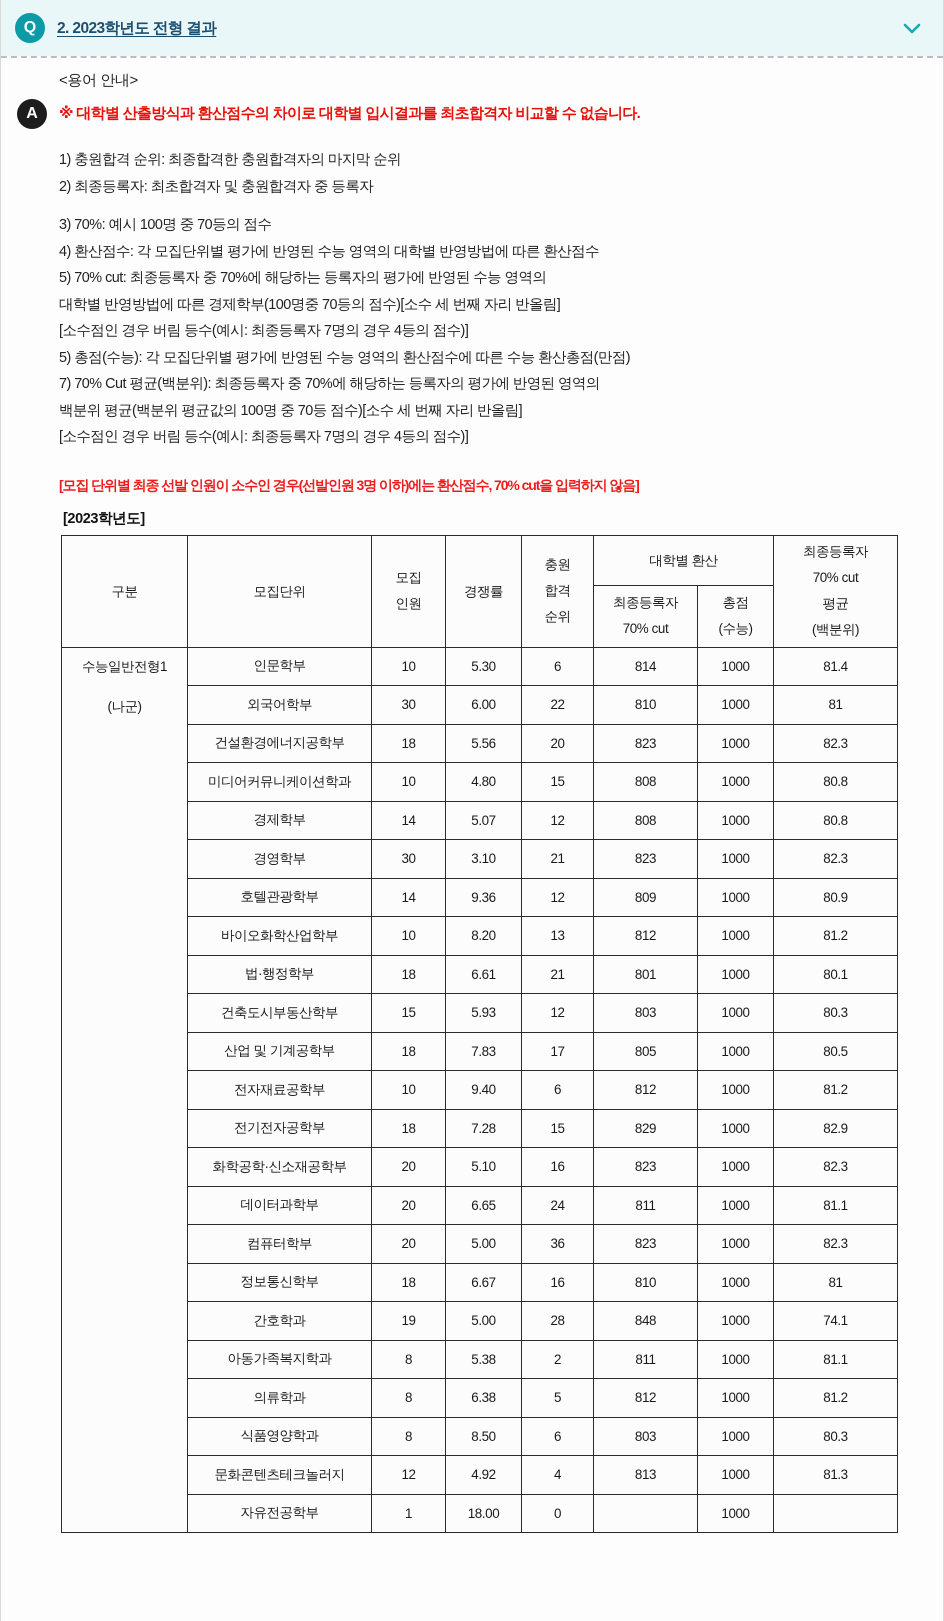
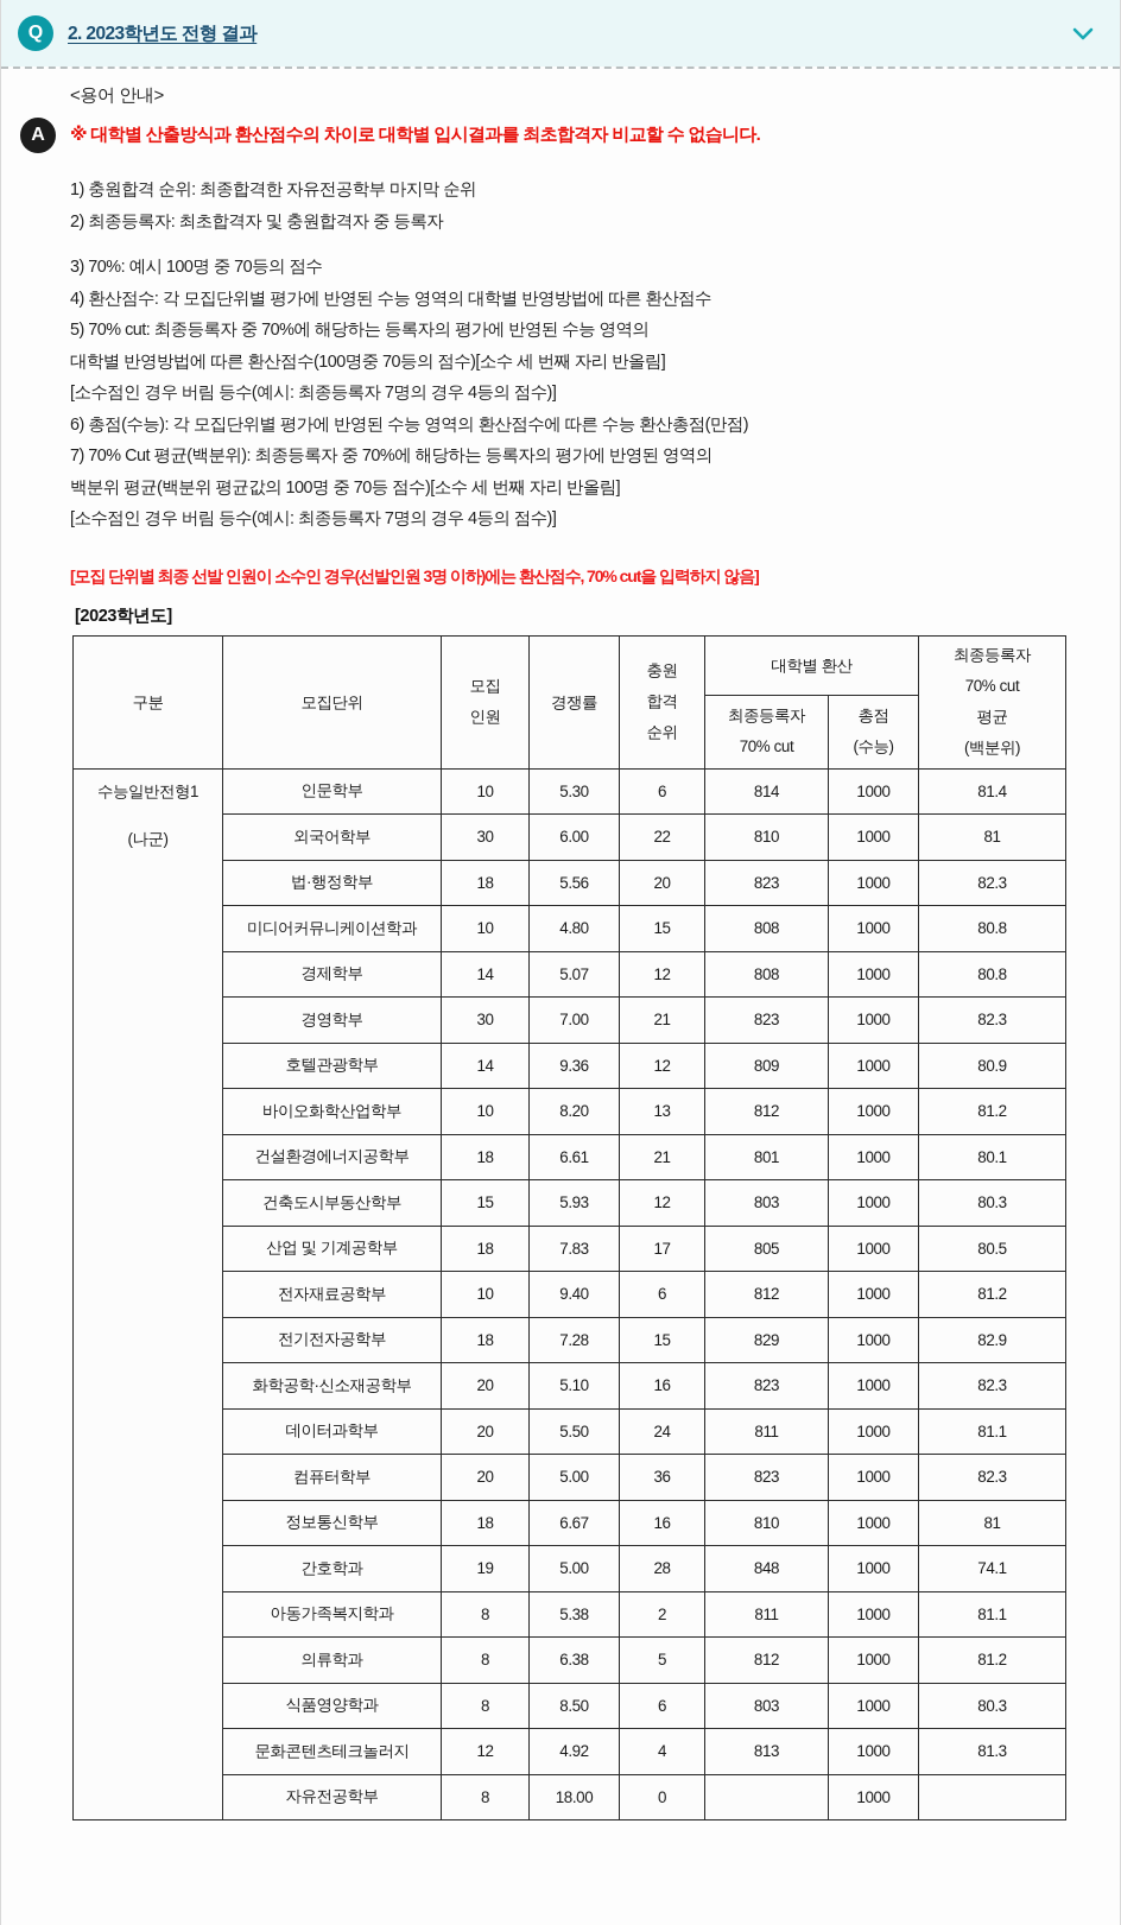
  Q
  2. 2023학년도 전형 결과
  <용어 안내>
  A
  ※ 대학별 산출방식과 환산점수의 차이로 대학별 입시결과를 최초합격자 비교할 수 없습니다.
- 1) 충원합격 순위: 최종합격한 충원합격자의 마지막 순위
+ 1) 충원합격 순위: 최종합격한 자유전공학부 마지막 순위
  2) 최종등록자: 최초합격자 및 충원합격자 중 등록자
  3) 70%: 예시 100명 중 70등의 점수
  4) 환산점수: 각 모집단위별 평가에 반영된 수능 영역의 대학별 반영방법에 따른 환산점수
  5) 70% cut: 최종등록자 중 70%에 해당하는 등록자의 평가에 반영된 수능 영역의
- 대학별 반영방법에 따른 경제학부(100명중 70등의 점수)[소수 세 번째 자리 반올림]
+ 대학별 반영방법에 따른 환산점수(100명중 70등의 점수)[소수 세 번째 자리 반올림]
  [소수점인 경우 버림 등수(예시: 최종등록자 7명의 경우 4등의 점수)]
- 5) 총점(수능): 각 모집단위별 평가에 반영된 수능 영역의 환산점수에 따른 수능 환산총점(만점)
+ 6) 총점(수능): 각 모집단위별 평가에 반영된 수능 영역의 환산점수에 따른 수능 환산총점(만점)
  7) 70% Cut 평균(백분위): 최종등록자 중 70%에 해당하는 등록자의 평가에 반영된 영역의
  백분위 평균(백분위 평균값의 100명 중 70등 점수)[소수 세 번째 자리 반올림]
  [소수점인 경우 버림 등수(예시: 최종등록자 7명의 경우 4등의 점수)]
  [모집 단위별 최종 선발 인원이 소수인 경우(선발인원 3명 이하)에는 환산점수, 70% cut을 입력하지 않음]
  [2023학년도]
  구분	모집단위	모집 인원	경쟁률	충원 합격 순위	대학별 환산	최종등록자 70% cut 평균 (백분위)
  최종등록자 70% cut	총점 (수능)
  수능일반전형1(나군)	인문학부	10	5.30	6	814	1000	81.4
  외국어학부	30	6.00	22	810	1000	81
- 건설환경에너지공학부	18	5.56	20	823	1000	82.3
+ 법·행정학부	18	5.56	20	823	1000	82.3
  미디어커뮤니케이션학과	10	4.80	15	808	1000	80.8
  경제학부	14	5.07	12	808	1000	80.8
- 경영학부	30	3.10	21	823	1000	82.3
+ 경영학부	30	7.00	21	823	1000	82.3
  호텔관광학부	14	9.36	12	809	1000	80.9
  바이오화학산업학부	10	8.20	13	812	1000	81.2
- 법·행정학부	18	6.61	21	801	1000	80.1
+ 건설환경에너지공학부	18	6.61	21	801	1000	80.1
  건축도시부동산학부	15	5.93	12	803	1000	80.3
  산업 및 기계공학부	18	7.83	17	805	1000	80.5
  전자재료공학부	10	9.40	6	812	1000	81.2
  전기전자공학부	18	7.28	15	829	1000	82.9
  화학공학·신소재공학부	20	5.10	16	823	1000	82.3
- 데이터과학부	20	6.65	24	811	1000	81.1
+ 데이터과학부	20	5.50	24	811	1000	81.1
  컴퓨터학부	20	5.00	36	823	1000	82.3
  정보통신학부	18	6.67	16	810	1000	81
  간호학과	19	5.00	28	848	1000	74.1
  아동가족복지학과	8	5.38	2	811	1000	81.1
  의류학과	8	6.38	5	812	1000	81.2
  식품영양학과	8	8.50	6	803	1000	80.3
  문화콘텐츠테크놀러지	12	4.92	4	813	1000	81.3
- 자유전공학부	1	18.00	0		1000
+ 자유전공학부	8	18.00	0		1000
